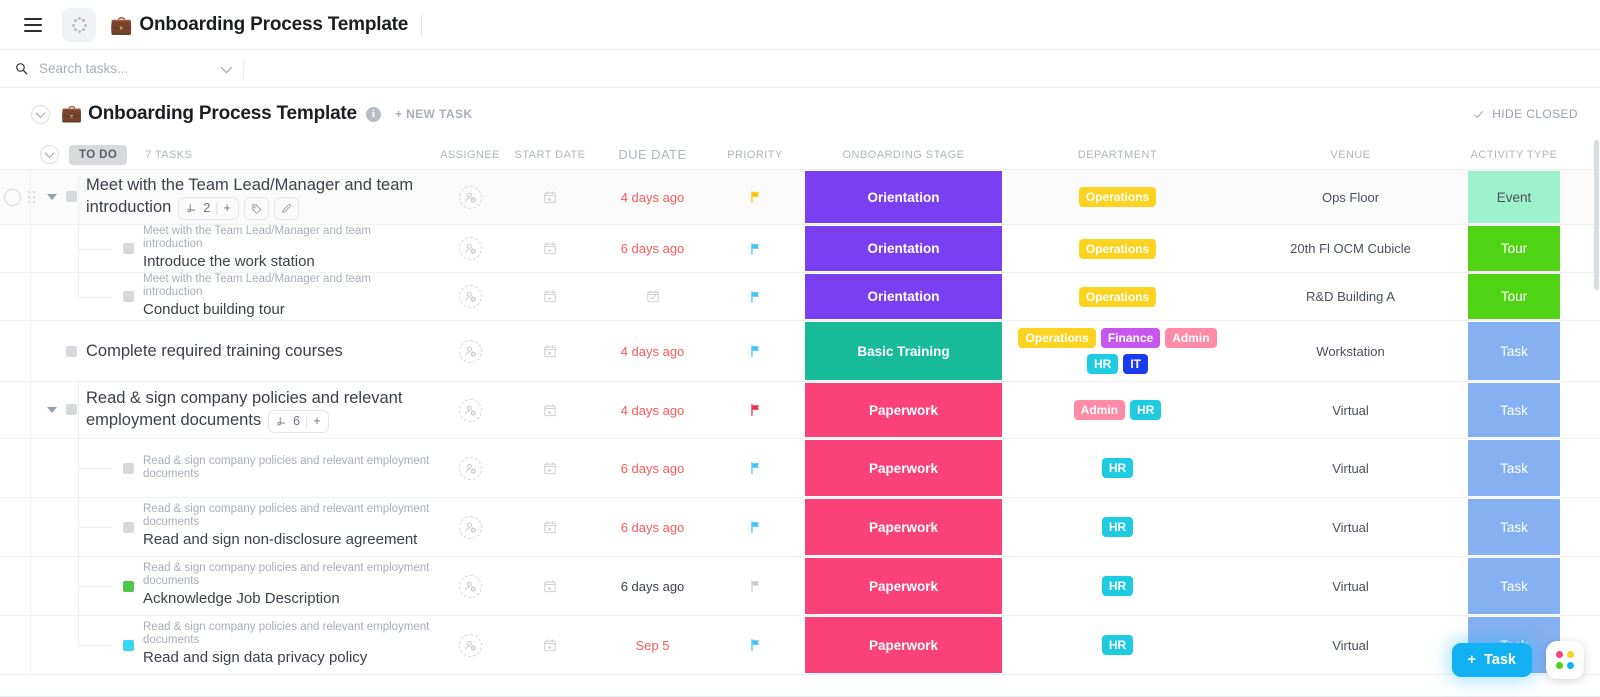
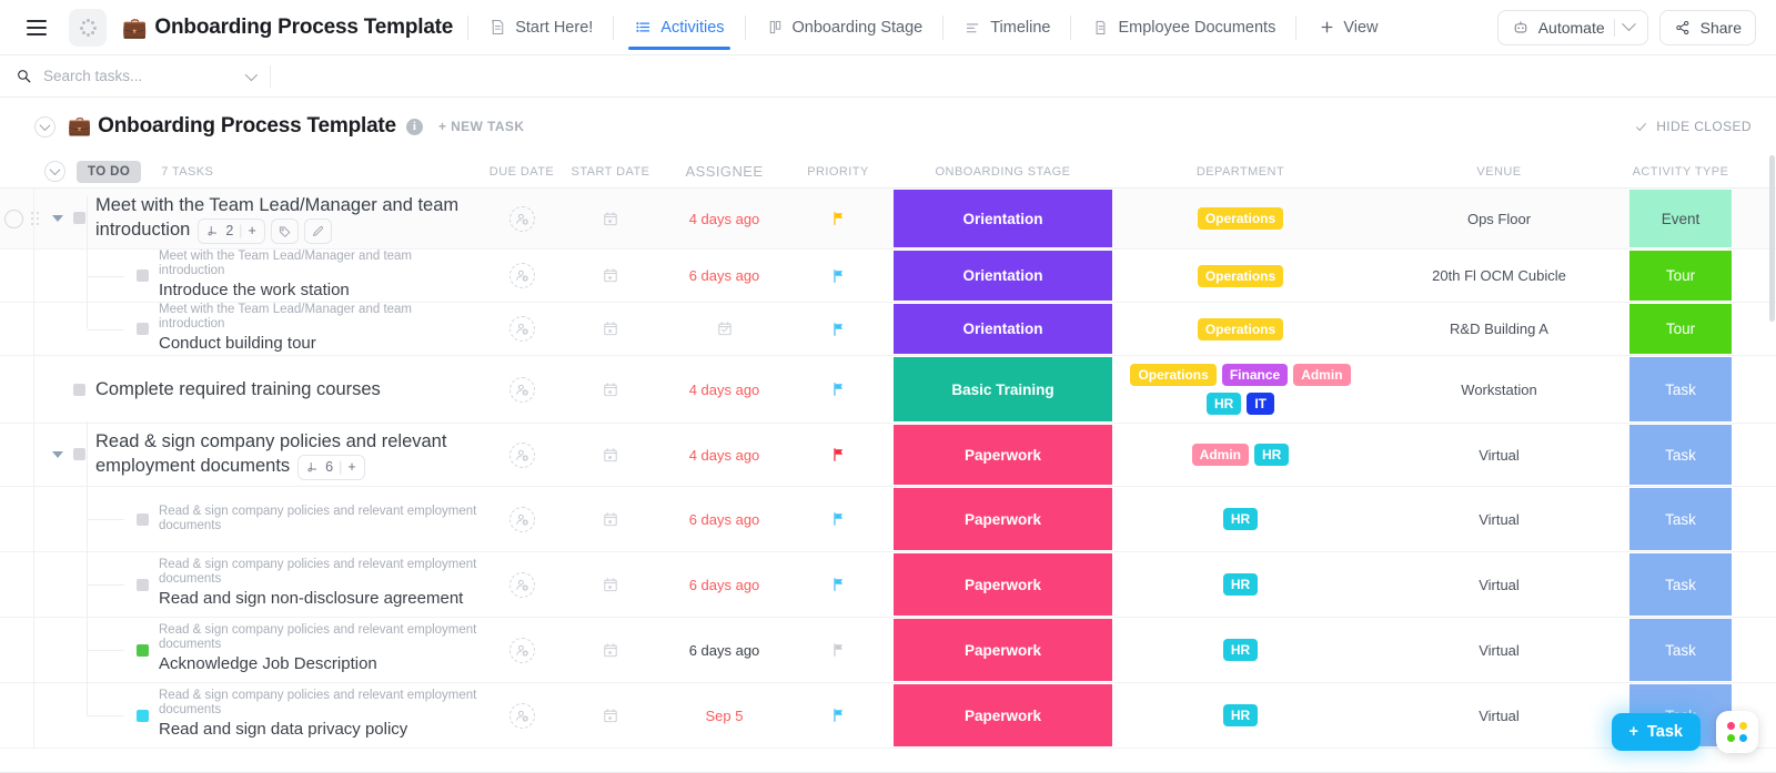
  💼
  Onboarding Process Template
+ Start Here!
+ Activities
+ Onboarding Stage
+ Timeline
+ Employee Documents
+ View
+ Automate
+ Share
  Search tasks...
  💼
  Onboarding Process Template
  i
  + NEW TASK
  HIDE CLOSED
  TO DO
  7 TASKS
- ASSIGNEE
+ DUE DATE
  START DATE
- DUE DATE
+ ASSIGNEE
  PRIORITY
  ONBOARDING STAGE
  DEPARTMENT
  VENUE
  ACTIVITY TYPE
  Meet with the Team Lead/Manager and team introduction
  2
  +
  4 days ago
  Orientation
  Operations
  Ops Floor
  Event
  Meet with the Team Lead/Manager and team introduction
  Introduce the work station
  6 days ago
  Orientation
  Operations
  20th Fl OCM Cubicle
  Tour
  Meet with the Team Lead/Manager and team introduction
  Conduct building tour
  Orientation
  Operations
  R&D Building A
  Tour
  Complete required training courses
  4 days ago
  Basic Training
  Operations
  Finance
  Admin
  HR
  IT
  Workstation
  Task
  Read & sign company policies and relevant employment documents
  6
  |
  +
  4 days ago
  Paperwork
  Admin
  HR
  Virtual
  Task
  Read & sign company policies and relevant employment documents
  6 days ago
  Paperwork
  HR
  Virtual
  Task
  Read & sign company policies and relevant employment documents
  Read and sign non-disclosure agreement
  6 days ago
  Paperwork
  HR
  Virtual
  Task
  Read & sign company policies and relevant employment documents
  Acknowledge Job Description
  6 days ago
  Paperwork
  HR
  Virtual
  Task
  Read & sign company policies and relevant employment documents
  Read and sign data privacy policy
  Sep 5
  Paperwork
  HR
  Virtual
  +
  Task
